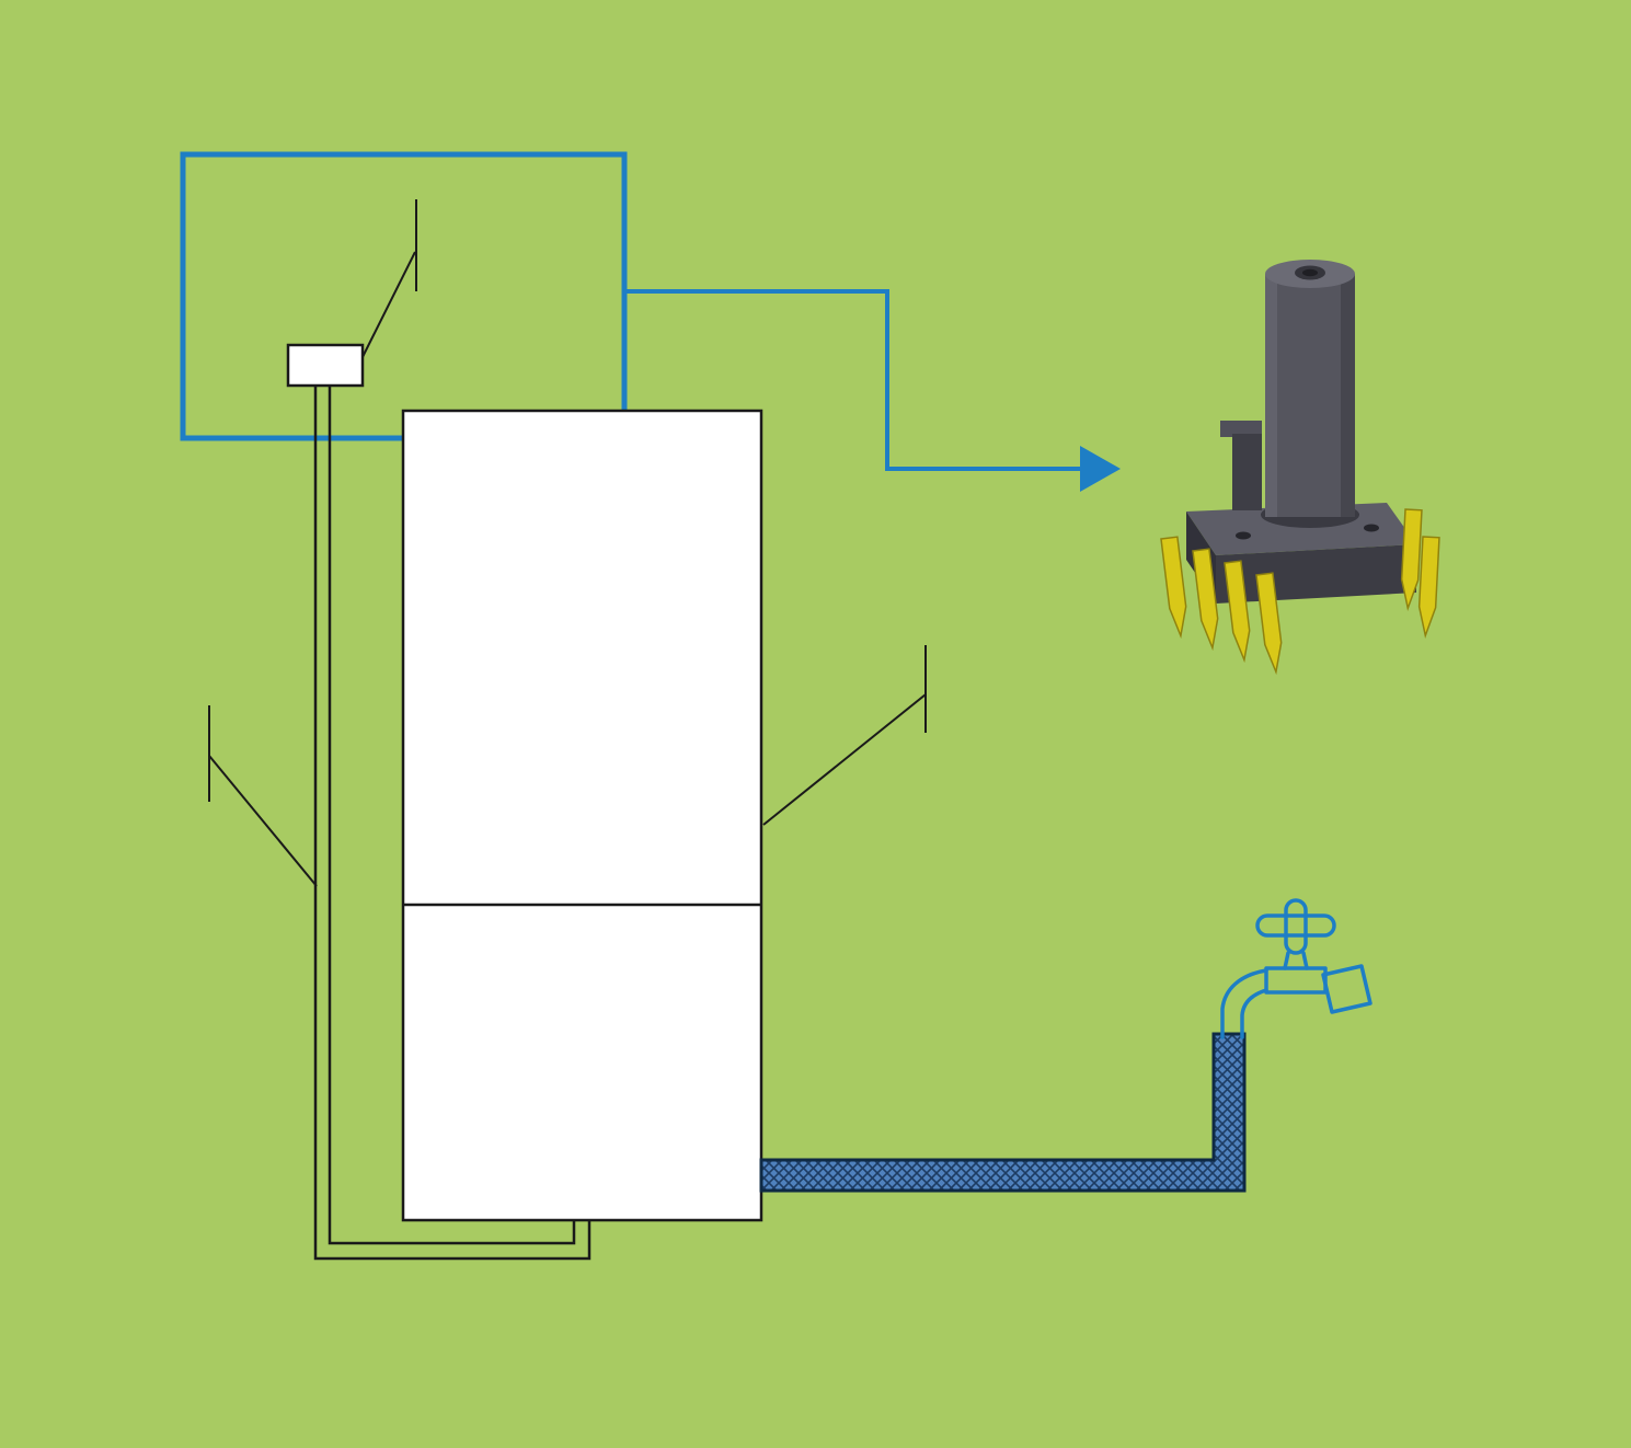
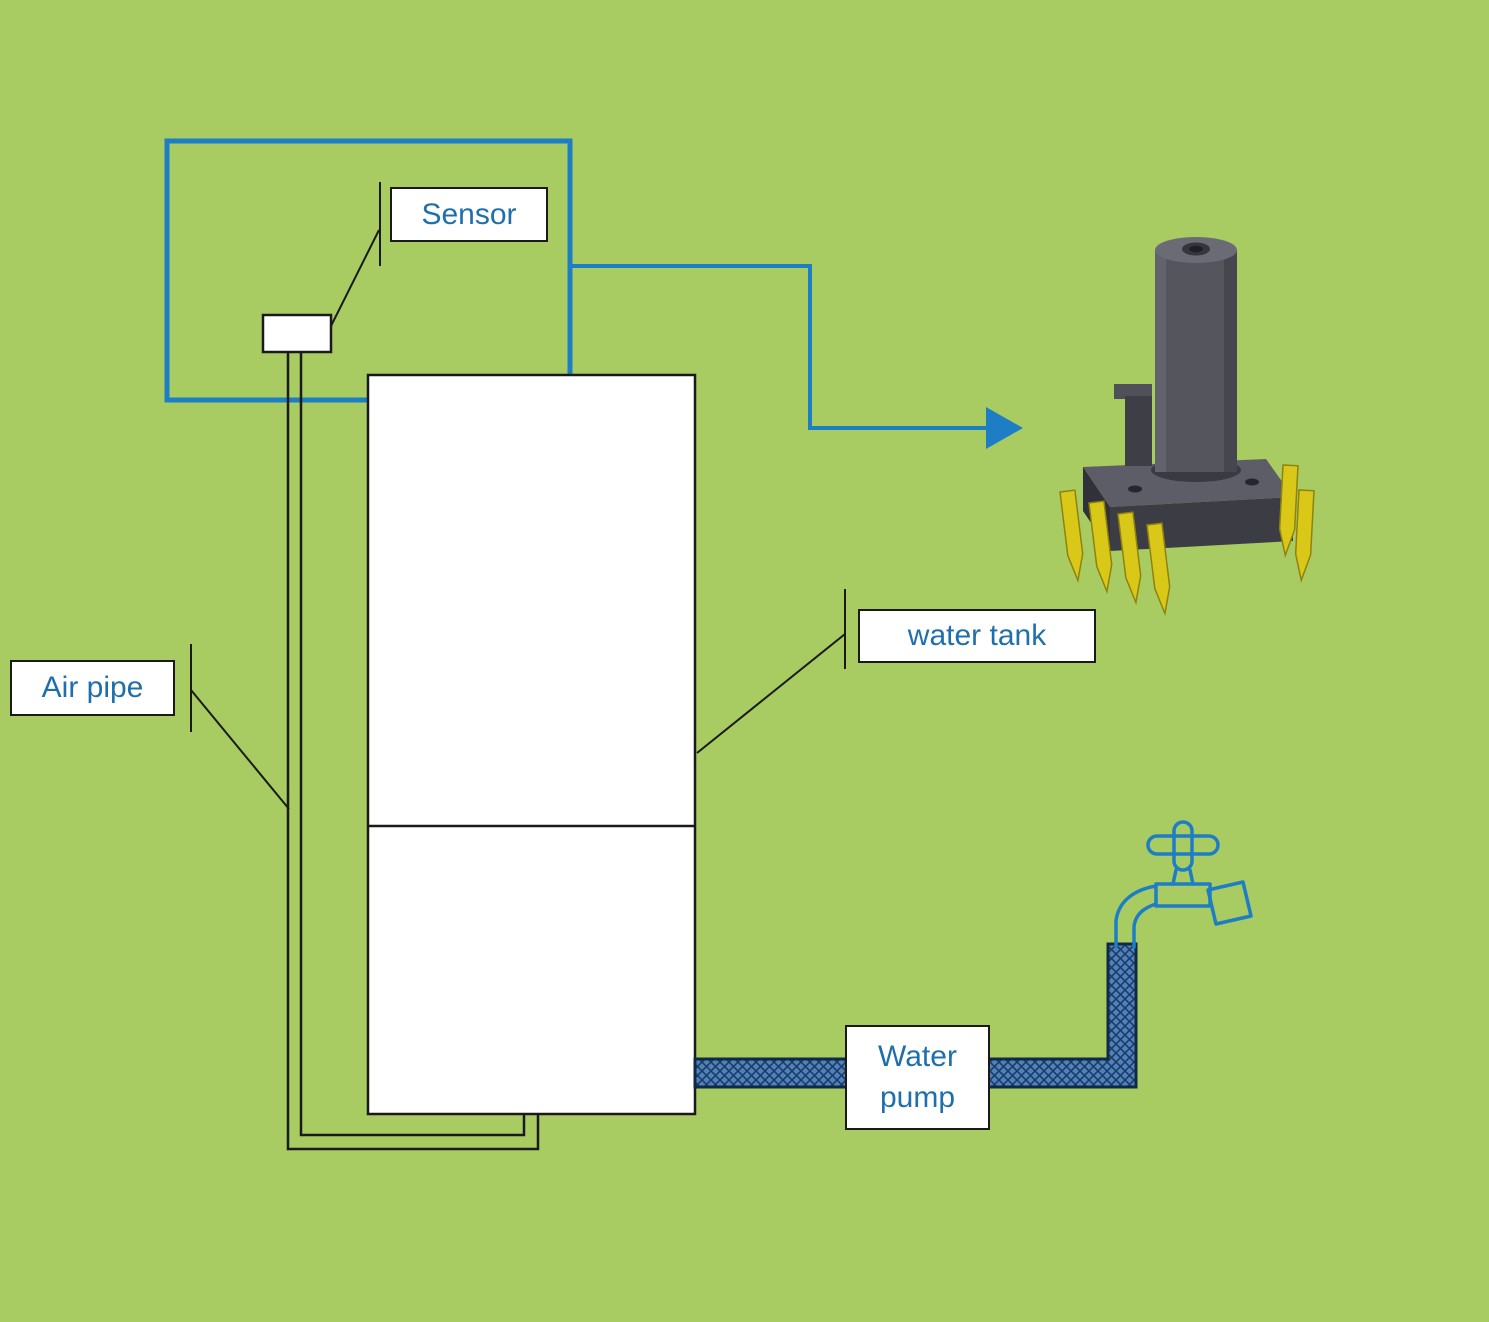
+ Sensor
+ Air pipe
+ water tank
+ Water
+ pump
